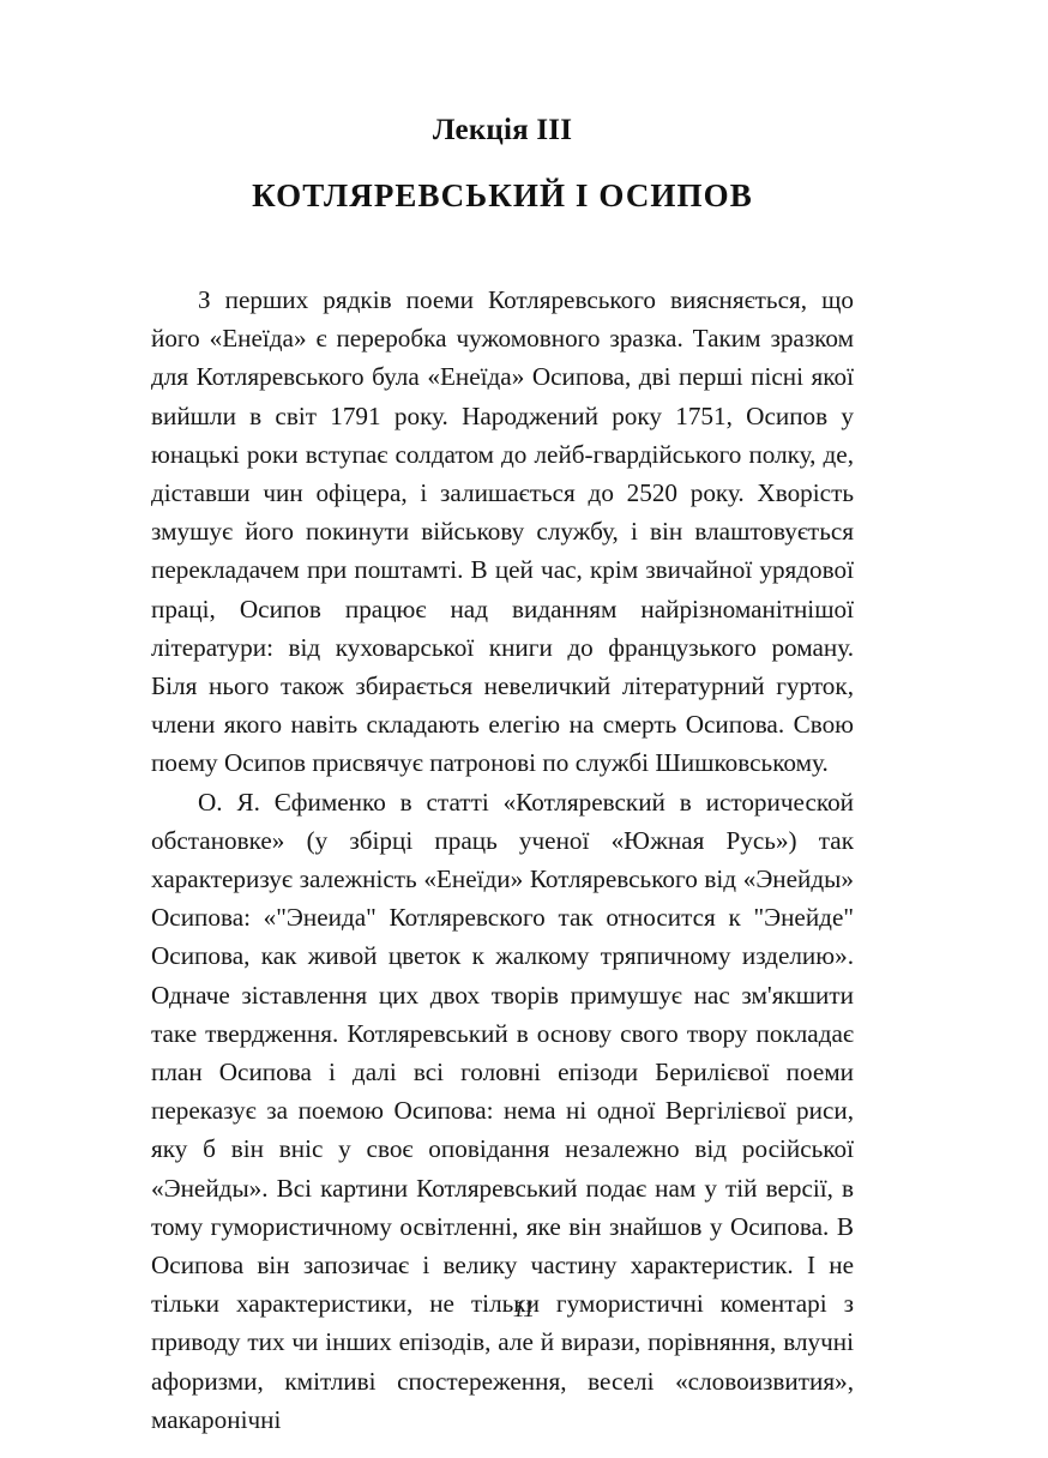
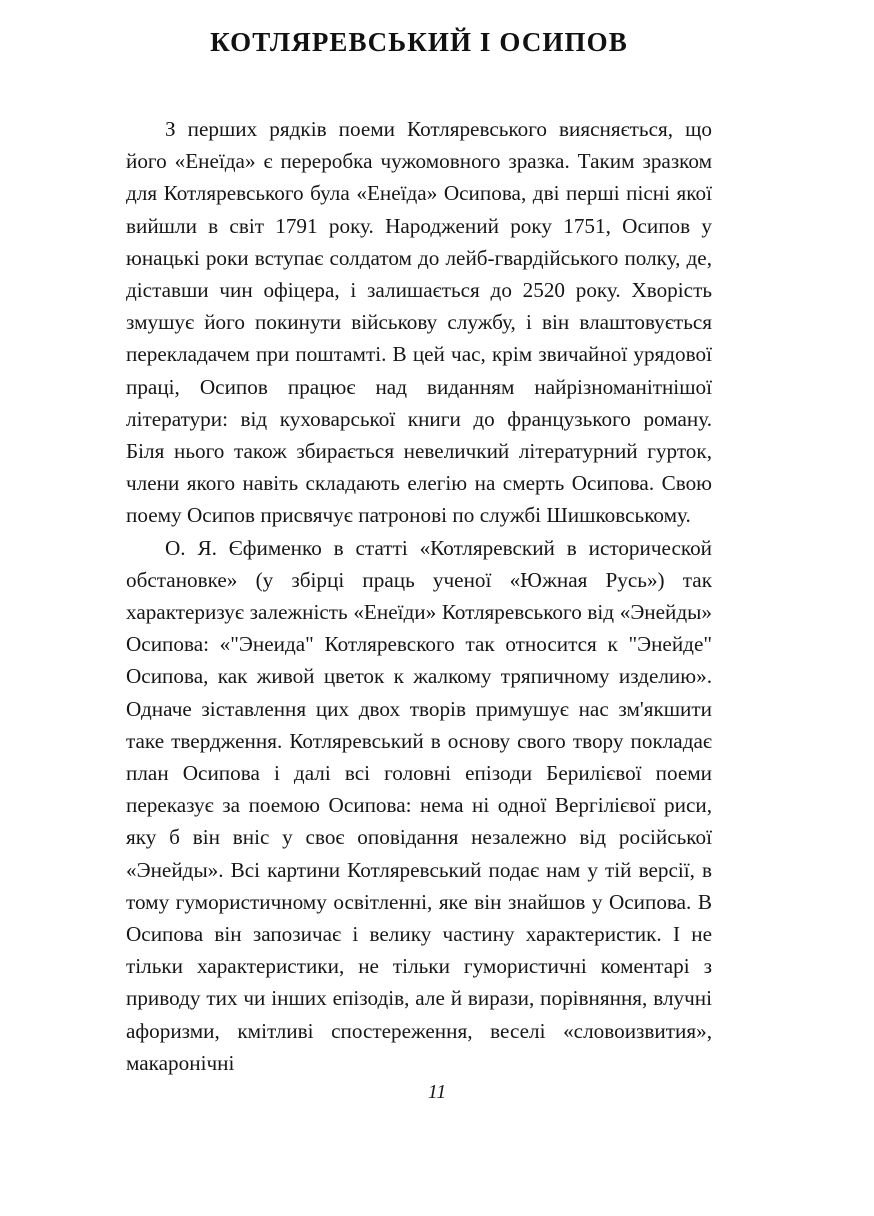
- Лекція III
  КОТЛЯРЕВСЬКИЙ І ОСИПОВ
  З перших рядків поеми Котляревського виясняється, що його «Енеїда» є переробка чужомовного зразка. Таким зразком для Котляревського була «Енеїда» Осипова, дві перші пісні якої вийшли в світ 1791 року. Народжений року 1751, Осипов у юнацькі роки вступає солдатом до лейб-гвардійського полку, де, діставши чин офіцера, і залишається до 2520 року. Хворість змушує його покинути військову службу, і він влаштовується перекладачем при поштамті. В цей час, крім звичайної урядової праці, Осипов працює над виданням найрізноманітнішої літератури: від куховарської книги до французького роману. Біля нього також збирається невеличкий літературний гурток, члени якого навіть складають елегію на смерть Осипова. Свою поему Осипов присвячує патронові по службі Шишковському.
  О. Я. Єфименко в статті «Котляревский в исторической обстановке» (у збірці праць ученої «Южная Русь») так характеризує залежність «Енеїди» Котляревського від «Энейды» Осипова: «"Энеида" Котляревского так относится к "Энейде" Осипова, как живой цветок к жалкому тряпичному изделию». Одначе зіставлення цих двох творів примушує нас зм'якшити таке твердження. Котляревський в основу свого твору покладає план Осипова і далі всі головні епізоди Берилієвої поеми переказує за поемою Осипова: нема ні одної Вергілієвої риси, яку б він вніс у своє оповідання незалежно від російської «Энейды». Всі картини Котляревський подає нам у тій версії, в тому гумористичному освітленні, яке він знайшов у Осипова. В Осипова він запозичає і велику частину характеристик. І не тільки характеристики, не тільки гумористичні коментарі з приводу тих чи інших епізодів, але й вирази, порівняння, влучні афоризми, кмітливі спостереження, веселі «словоизвития», макаронічні
  11
